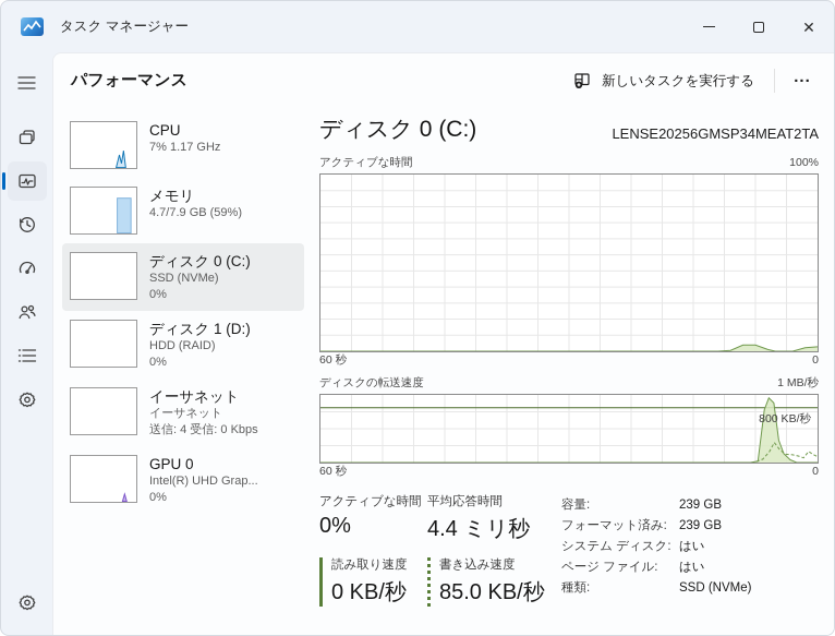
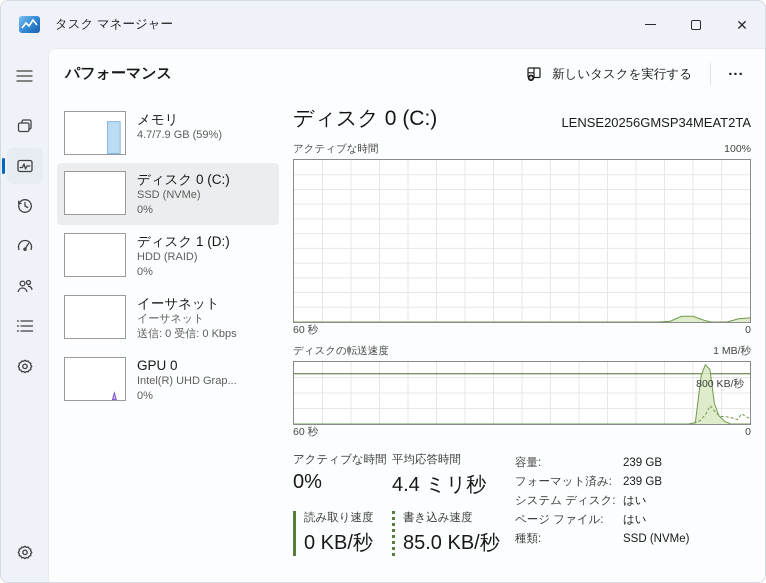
  タスク マネージャー
  ✕
  パフォーマンス
  新しいタスクを実行する
  ...
- CPU
- 7% 1.17 GHz
  メモリ
  4.7/7.9 GB (59%)
  ディスク 0 (C:)
  SSD (NVMe)
  0%
  ディスク 1 (D:)
  HDD (RAID)
  0%
  イーサネット
  イーサネット
- 送信: 4 受信: 0 Kbps
+ 送信: 0 受信: 0 Kbps
  GPU 0
  Intel(R) UHD Grap...
  0%
  ディスク 0 (C:)
  LENSE20256GMSP34MEAT2TA
  アクティブな時間
  100%
  60 秒
  0
  ディスクの転送速度
  1 MB/秒
  800 KB/秒
  60 秒
  0
  アクティブな時間
  0%
  平均応答時間
  4.4 ミリ秒
  読み取り速度
  0 KB/秒
  書き込み速度
  85.0 KB/秒
  容量:
  239 GB
  フォーマット済み:
  239 GB
  システム ディスク:
  はい
  ページ ファイル:
  はい
  種類:
  SSD (NVMe)
